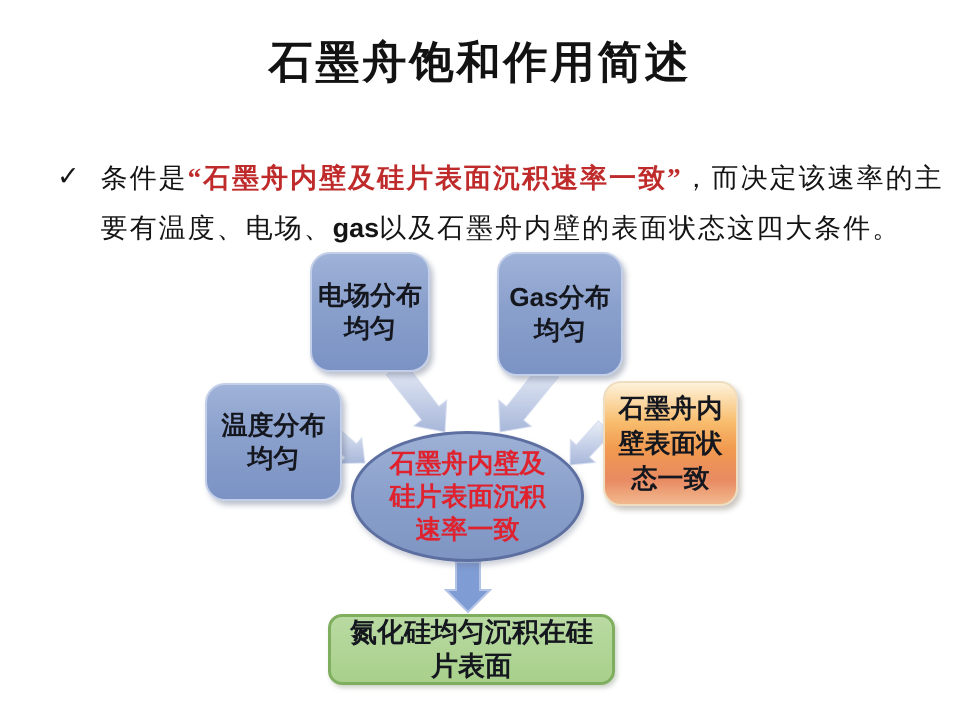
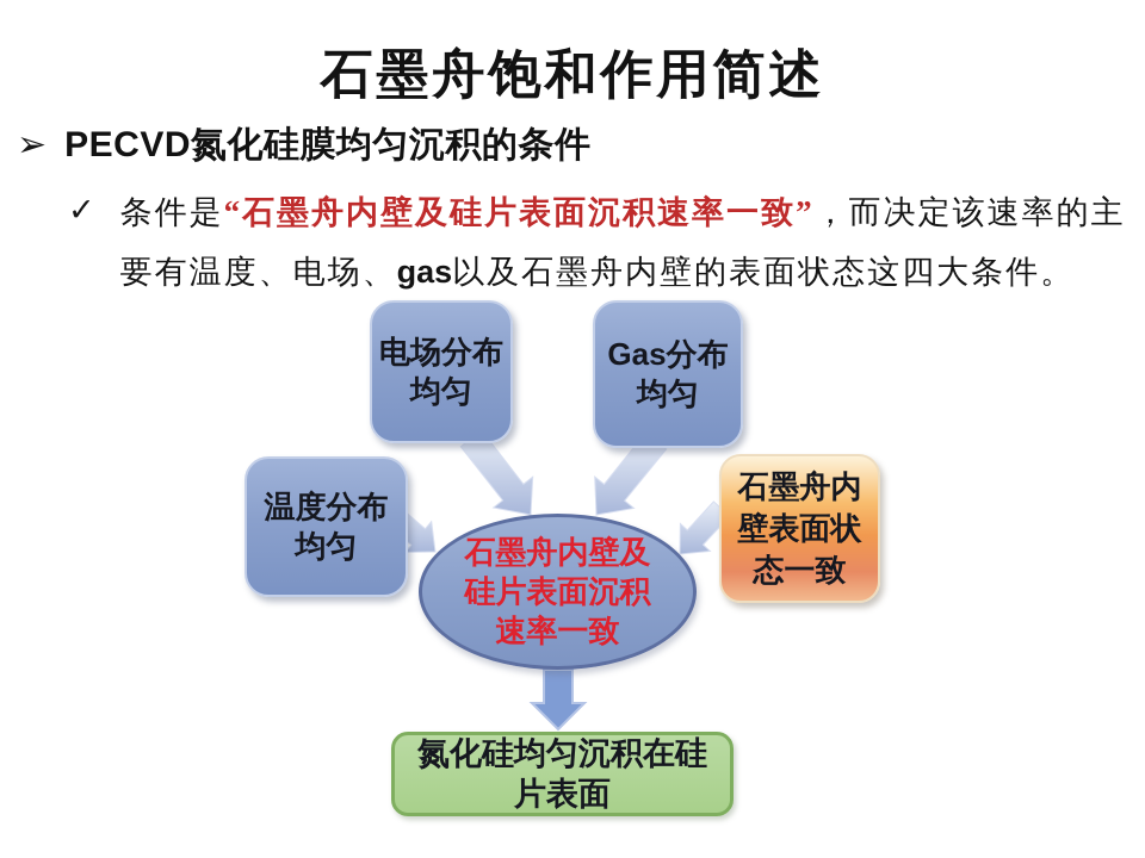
  石墨舟饱和作用简述
+ ➢
+ PECVD氮化硅膜均匀沉积的条件
  ✓
  条件是“石墨舟内壁及硅片表面沉积速率一致”，而决定该速率的主
  要有温度、电场、gas以及石墨舟内壁的表面状态这四大条件。
  电场分布
  均匀
  Gas分布
  均匀
  温度分布
  均匀
  石墨舟内
  壁表面状
  态一致
  石墨舟内壁及
  硅片表面沉积
  速率一致
  氮化硅均匀沉积在硅
  片表面
